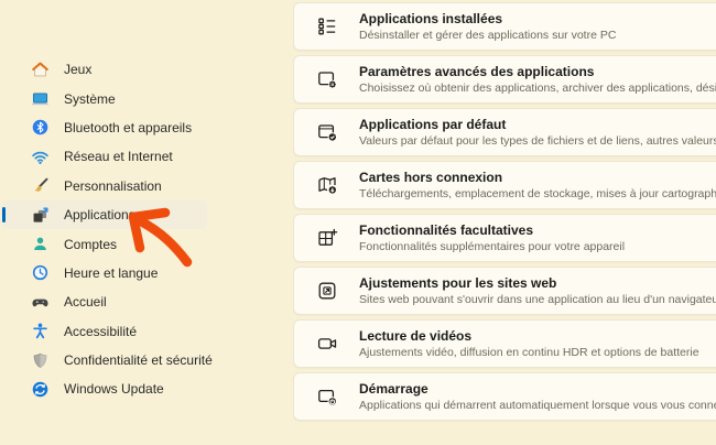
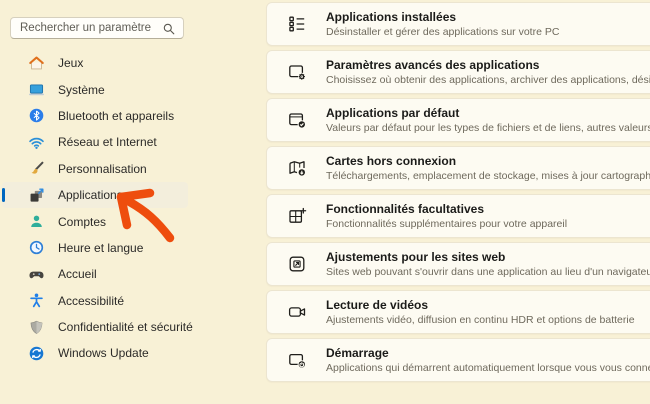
+ Rechercher un paramètre
  Jeux
  Système
  Bluetooth et appareils
  Réseau et Internet
  Personnalisation
  Application
  Comptes
  Heure et langue
  Accueil
  Accessibilité
  Confidentialité et sécurité
  Windows Update
  Applications installées
  Désinstaller et gérer des applications sur votre PC
  Paramètres avancés des applications
  Choisissez où obtenir des applications, archiver des applications, dés
  Applications par défaut
  Valeurs par défaut pour les types de fichiers et de liens, autres valeur
  Cartes hors connexion
  Téléchargements, emplacement de stockage, mises à jour cartograph
  Fonctionnalités facultatives
  Fonctionnalités supplémentaires pour votre appareil
  Ajustements pour les sites web
  Sites web pouvant s'ouvrir dans une application au lieu d'un navigateu
  Lecture de vidéos
  Ajustements vidéo, diffusion en continu HDR et options de batterie
  Démarrage
  Applications qui démarrent automatiquement lorsque vous vous conn
